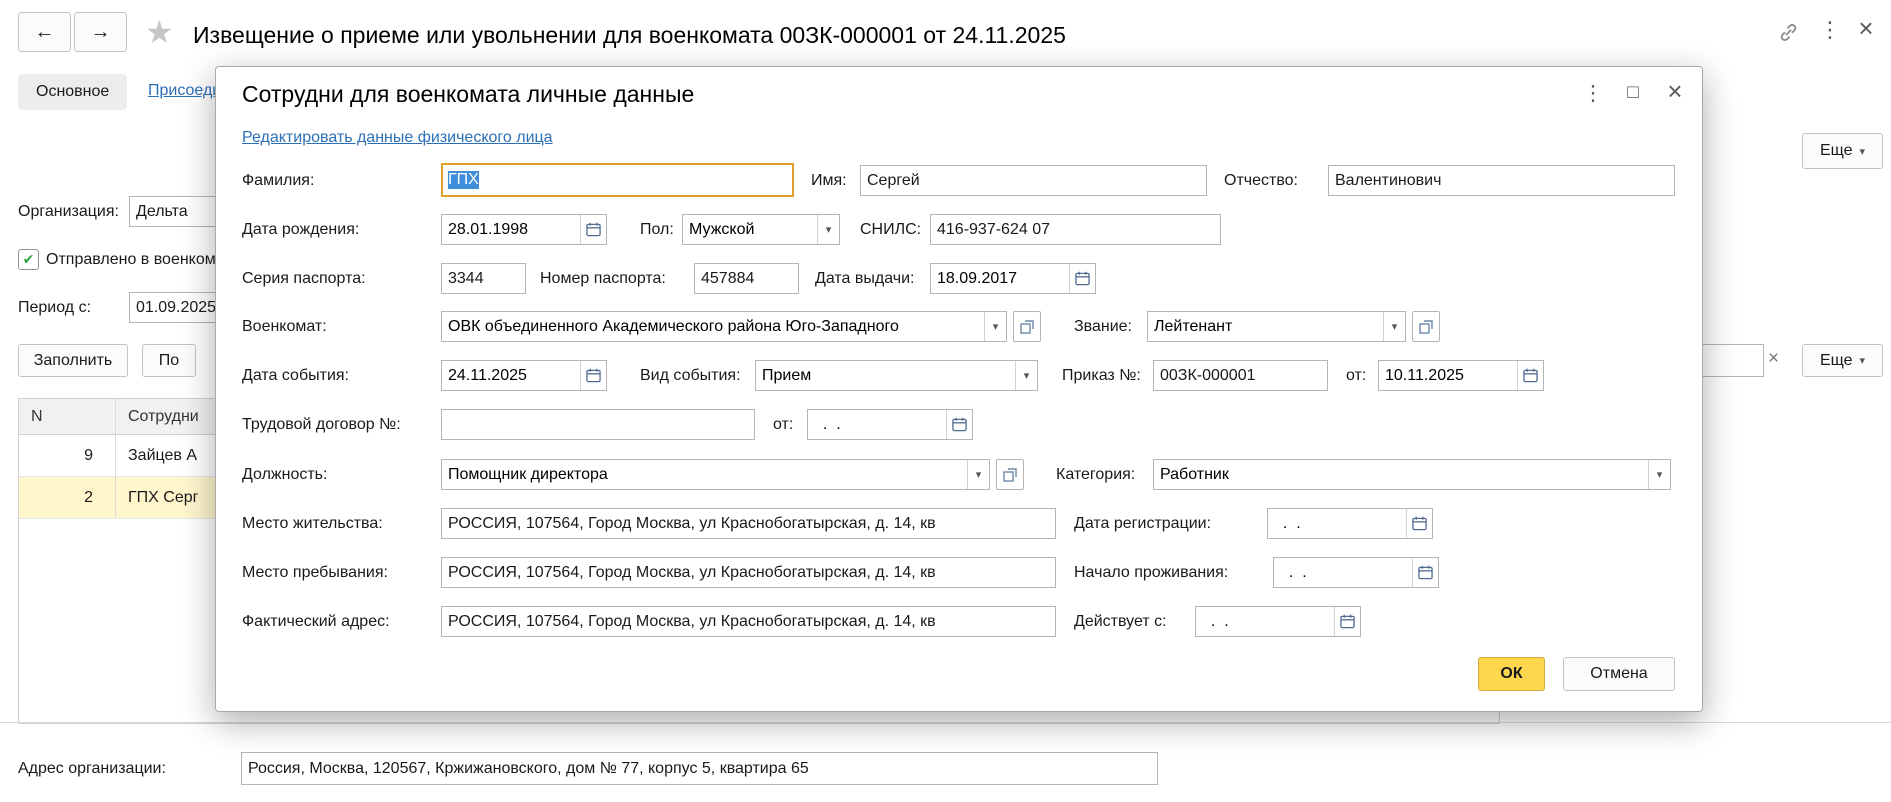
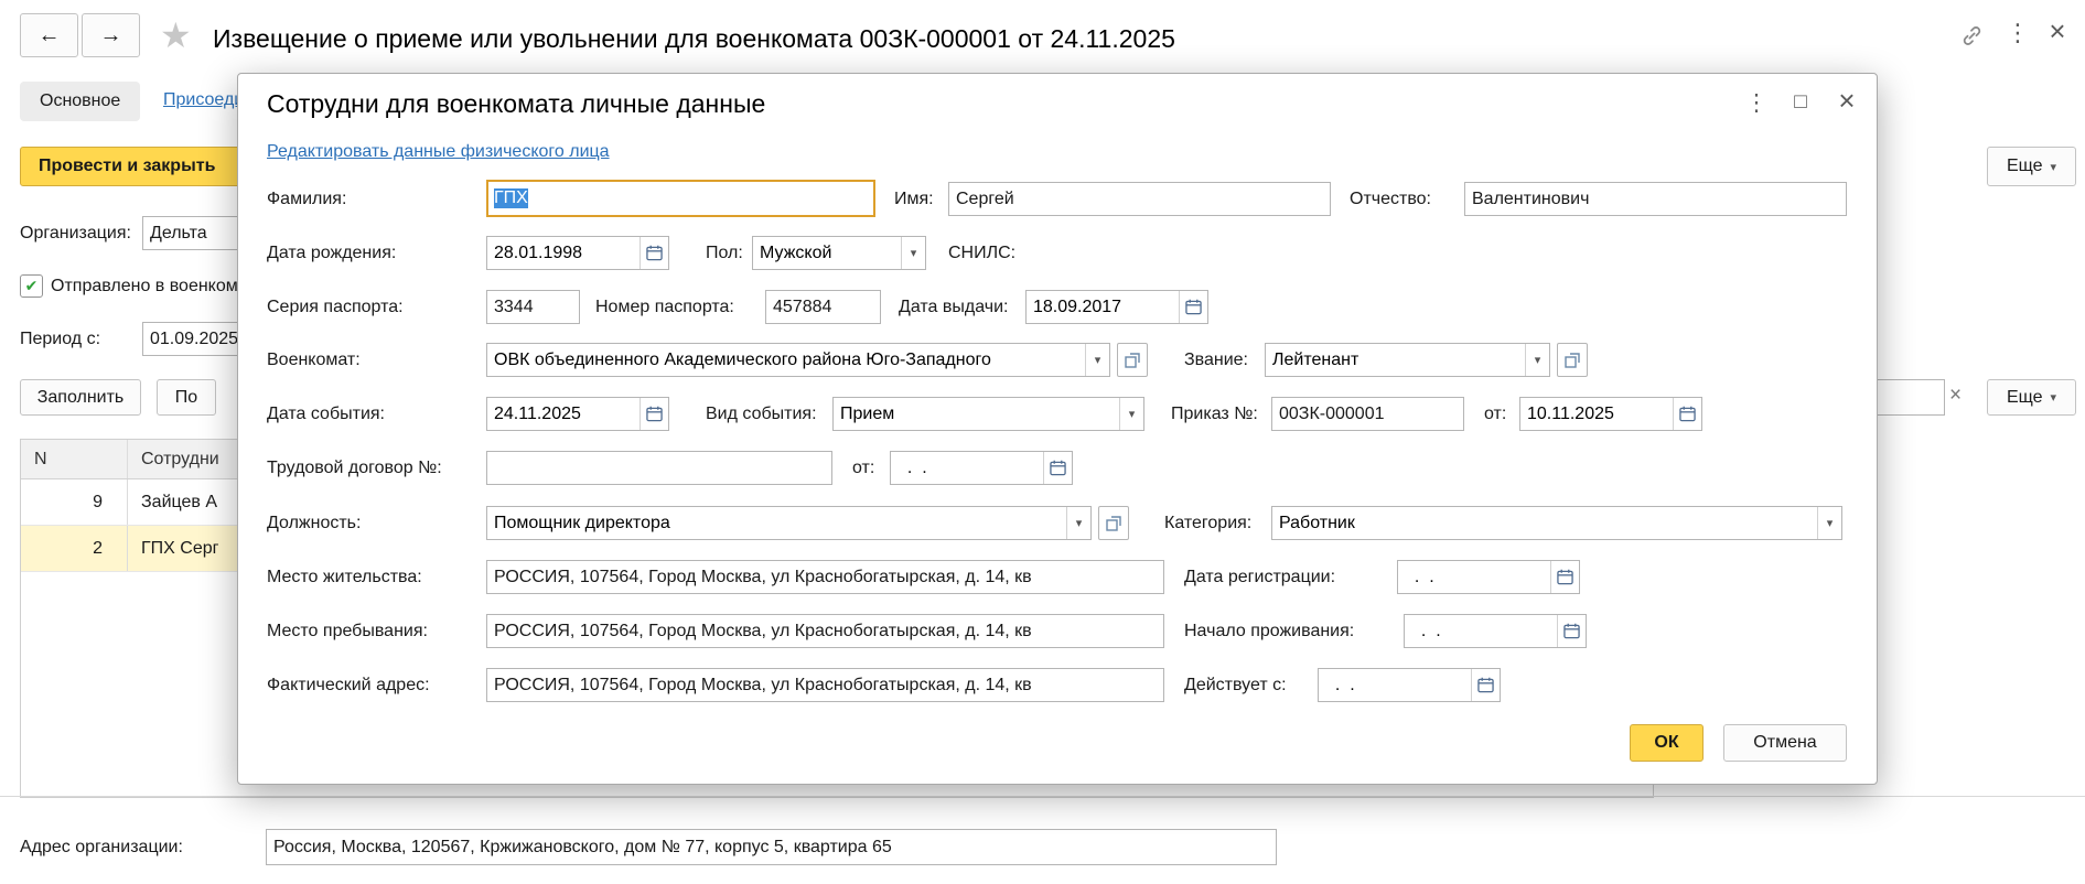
  ←
  →
  ★
  Извещение о приеме или увольнении для военкомата 00ЗК-000001 от 24.11.2025
  ⋮
  ×
  Основное
+ Провести и закрыть
  Еще
  ▾
  Организация:
  Дельта
  ✔
  Отправлено в военком
  Период с:
  01.09.2025
  Заполнить
  По
  ×
  Еще
  ▾
  N
  Сотрудни
  9
  Зайцев А
  2
  ГПХ Серг
  Адрес организации:
  Россия, Москва, 120567, Кржижановского, дом № 77, корпус 5, квартира 65
  Сотрудни для военкомата личные данные
  ⋮
  □
  ×
  Редактировать данные физического лица
  Фамилия:
  ГПХ
  Имя:
  Сергей
  Отчество:
  Валентинович
  Дата рождения:
  28.01.1998
  Пол:
  Мужской
  ▾
  СНИЛС:
- 416-937-624 07
  Серия паспорта:
  3344
  Номер паспорта:
  457884
  Дата выдачи:
  18.09.2017
  Военкомат:
  ОВК объединенного Академического района Юго-Западного
  ▾
  Звание:
  Лейтенант
  ▾
  Дата события:
  24.11.2025
  Вид события:
  Прием
  ▾
  Приказ №:
  00ЗК-000001
  от:
  10.11.2025
  Трудовой договор №:
  от:
  . .
  Должность:
  Помощник директора
  ▾
  Категория:
  Работник
  ▾
  Место жительства:
  РОССИЯ, 107564, Город Москва, ул Краснобогатырская, д. 14, кв
  Дата регистрации:
  . .
  Место пребывания:
  РОССИЯ, 107564, Город Москва, ул Краснобогатырская, д. 14, кв
  Начало проживания:
  . .
  Фактический адрес:
  РОССИЯ, 107564, Город Москва, ул Краснобогатырская, д. 14, кв
  Действует с:
  . .
  ОК
  Отмена
